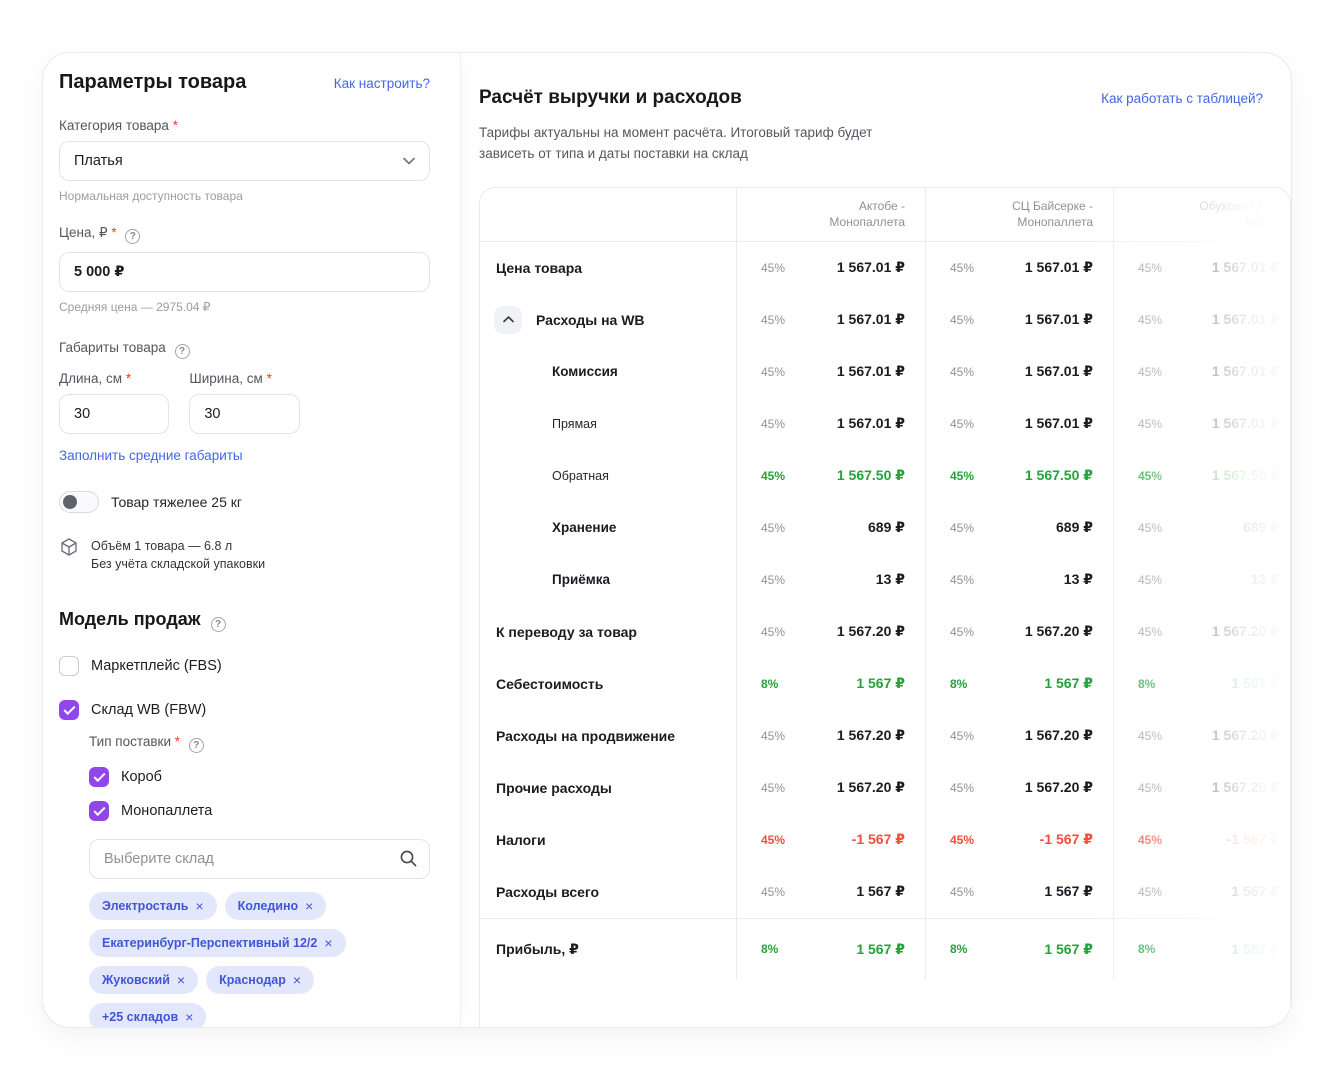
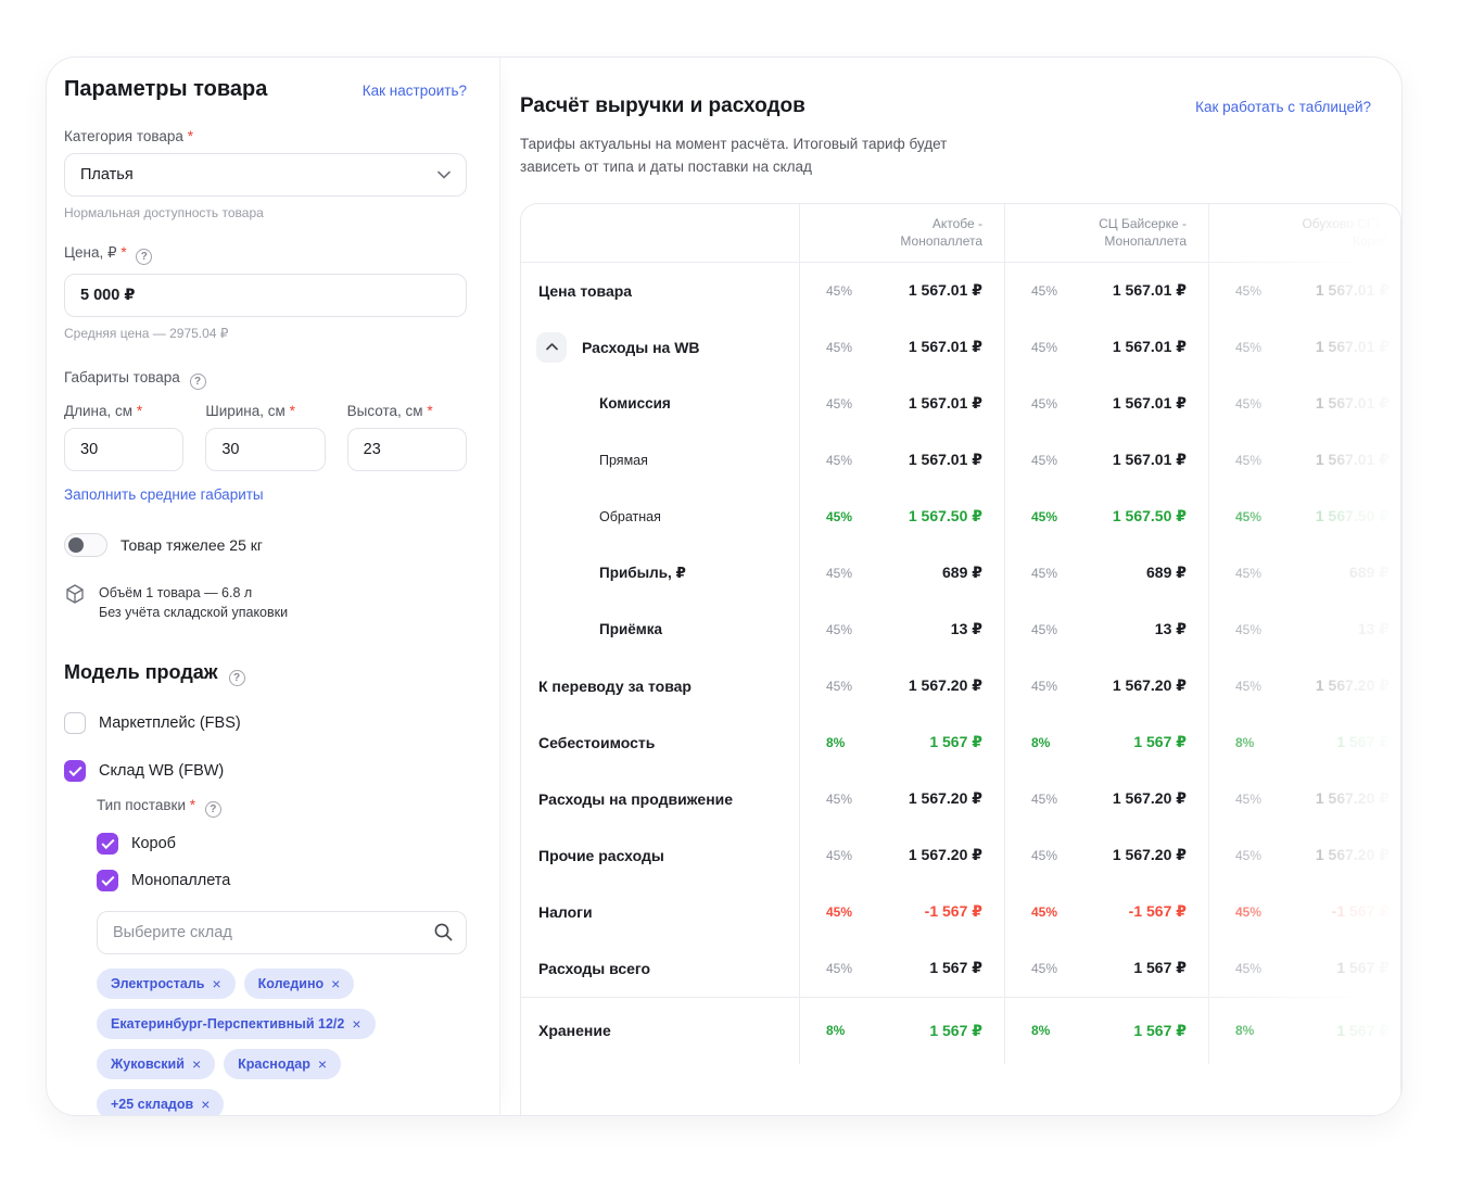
  Параметры товара
  Как настроить?
  Категория товара *
  Платья
  Нормальная доступность товара
  Цена, ₽ * ?
  5 000 ₽
  Средняя цена — 2975.04 ₽
  Габариты товара ?
  Длина, см *
  30
  Ширина, см *
  30
+ Высота, см *
+ 23
  Заполнить средние габариты
  Товар тяжелее 25 кг
  Объём 1 товара — 6.8 л
  Без учёта складской упаковки
  Модель продаж ?
  Маркетплейс (FBS)
  Склад WB (FBW)
  Тип поставки * ?
  Короб
  Монопаллета
  Выберите склад
  Электросталь
  ×
  Коледино
  ×
  Екатеринбург-Перспективный 12/2
  ×
  Жуковский
  ×
  Краснодар
  ×
  +25 складов
  ×
  Расчёт выручки и расходов
  Как работать с таблицей?
  Тарифы актуальны на момент расчёта. Итоговый тариф будет зависеть от типа и даты поставки на склад
  Актобе -
  Монопаллета
  СЦ Байсерке
  Монопаллет
  Цена товара
  45%
  1 567.01 ₽
  45%
  1 567.01 ₽
  Расходы на WB
  45%
  1 567.01 ₽
  45%
  1 567.01 ₽
  Комиссия
  45%
  1 567.01 ₽
  45%
  1 567.01 ₽
  Прямая
  45%
  1 567.01 ₽
  45%
  1 567.01 ₽
  Обратная
  45%
  1 567.50 ₽
  45%
  1 567.50 ₽
- Хранение
+ Прибыль, ₽
  45%
  689 ₽
  45%
  689 ₽
  Приёмка
  45%
  13 ₽
  45%
  13 ₽
  К переводу за товар
  45%
  1 567.20 ₽
  45%
  1 567.20 ₽
  Себестоимость
  8%
  1 567 ₽
  8%
  1 567 ₽
  Расходы на продвижение
  45%
  1 567.20 ₽
  45%
  1 567.20 ₽
  Прочие расходы
  45%
  1 567.20 ₽
  45%
  1 567.20 ₽
  Налоги
  45%
  -1 567 ₽
  45%
  -1 567 ₽
  Расходы всего
  45%
  1 567 ₽
  45%
  1 567 ₽
- Прибыль, ₽
+ Хранение
  8%
  1 567 ₽
  8%
  1 567 ₽
